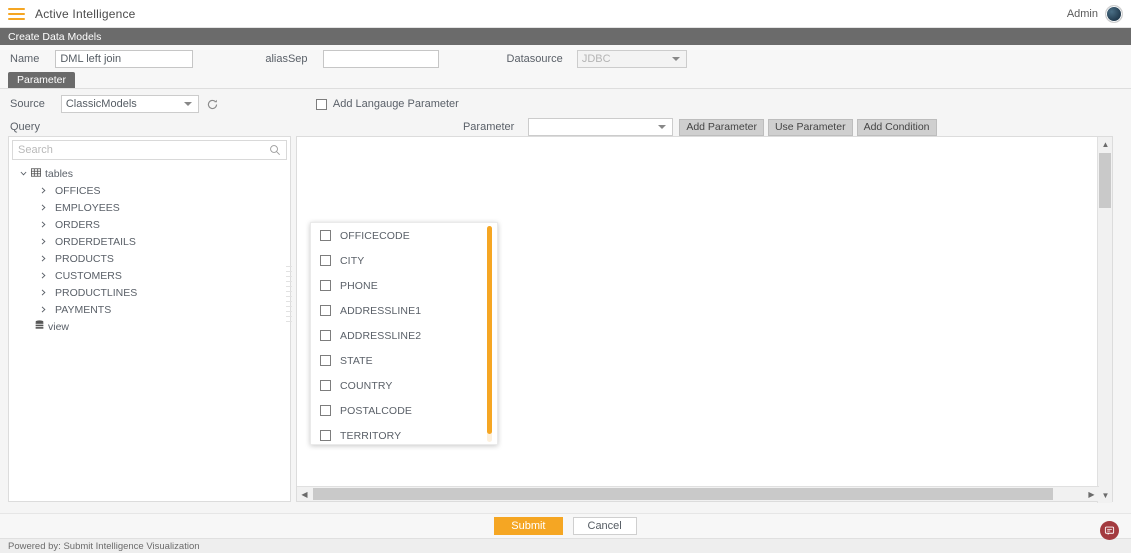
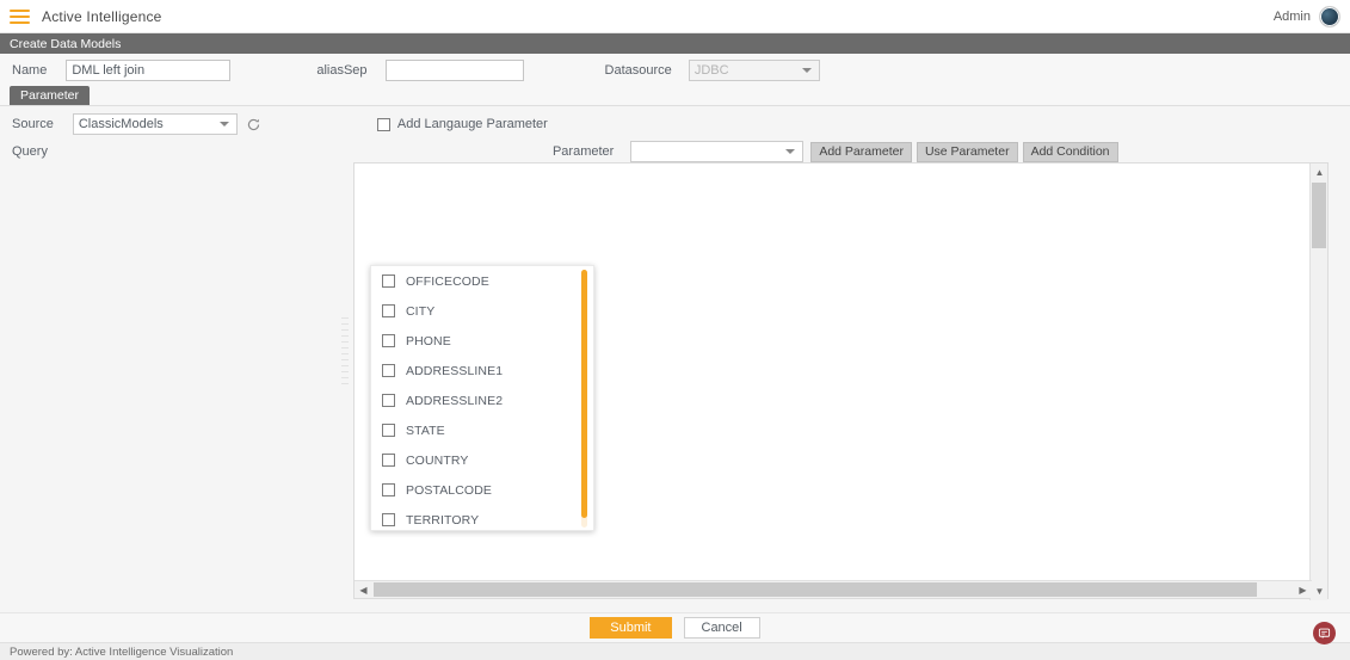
  Active Intelligence
  Admin
  Create Data Models
  Name
  DML left join
  aliasSep
  Datasource
  JDBC
  Parameter
  Source
  ClassicModels
  Add Langauge Parameter
  Query
  Parameter
  Add Parameter
  Use Parameter
  Add Condition
- Search
- tables
- OFFICES
- EMPLOYEES
- ORDERS
- ORDERDETAILS
- PRODUCTS
- CUSTOMERS
- PRODUCTLINES
- PAYMENTS
- view
  ▲
  ▼
  ◀
  ▶
  OFFICECODE
  CITY
  PHONE
  ADDRESSLINE1
  ADDRESSLINE2
  STATE
  COUNTRY
  POSTALCODE
  TERRITORY
  Submit
  Cancel
- Powered by: Submit Intelligence Visualization
+ Powered by: Active Intelligence Visualization
